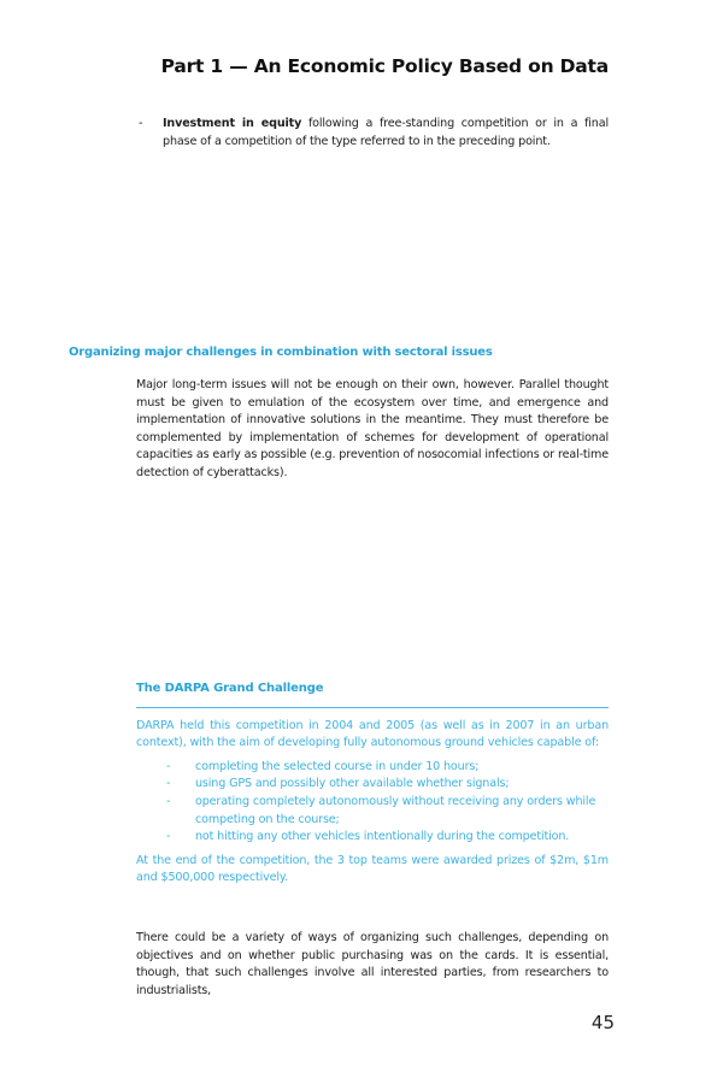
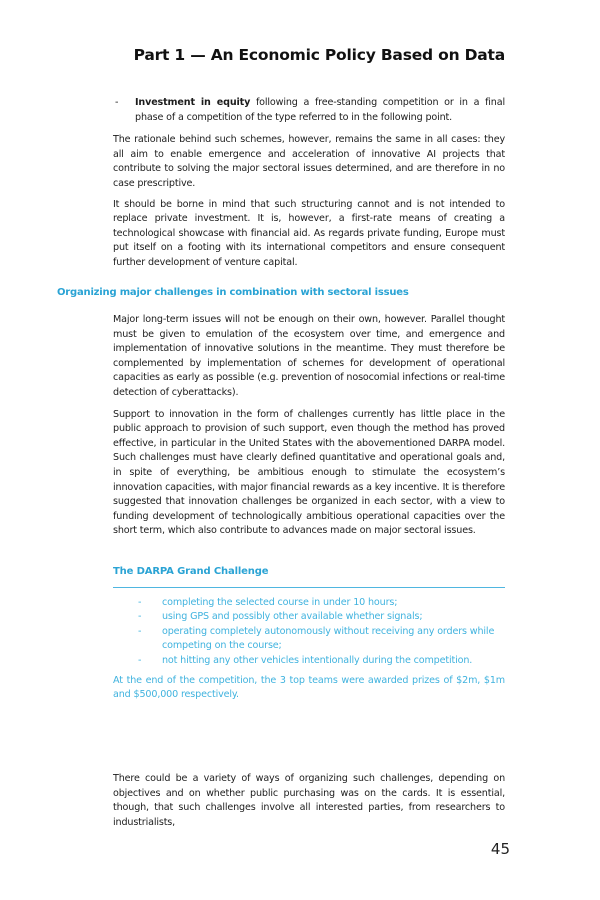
  Part 1 — An Economic Policy Based on Data
  -
- Investment in equity following a free-standing competition or in a final phase of a competition of the type referred to in the preceding point.
+ Investment in equity following a free-standing competition or in a final phase of a competition of the type referred to in the following point.
+ The rationale behind such schemes, however, remains the same in all cases: they all aim to enable emergence and acceleration of innovative AI projects that contribute to solving the major sectoral issues determined, and are therefore in no case prescriptive.
+ It should be borne in mind that such structuring cannot and is not intended to replace private investment. It is, however, a first-rate means of creating a technological showcase with financial aid. As regards private funding, Europe must put itself on a footing with its international competitors and ensure consequent further development of venture capital.
  Organizing major challenges in combination with sectoral issues
  Major long-term issues will not be enough on their own, however. Parallel thought must be given to emulation of the ecosystem over time, and emergence and implementation of innovative solutions in the meantime. They must therefore be complemented by implementation of schemes for development of operational capacities as early as possible (e.g. prevention of nosocomial infections or real-time detection of cyberattacks).
+ Support to innovation in the form of challenges currently has little place in the public approach to provision of such support, even though the method has proved effective, in particular in the United States with the abovementioned DARPA model. Such challenges must have clearly defined quantitative and operational goals and, in spite of everything, be ambitious enough to stimulate the ecosystem’s innovation capacities, with major financial rewards as a key incentive. It is therefore suggested that innovation challenges be organized in each sector, with a view to funding development of technologically ambitious operational capacities over the short term, which also contribute to advances made on major sectoral issues.
  The DARPA Grand Challenge
- DARPA held this competition in 2004 and 2005 (as well as in 2007 in an urban context), with the aim of developing fully autonomous ground vehicles capable of:
  -
  completing the selected course in under 10 hours;
  -
  using GPS and possibly other available whether signals;
  -
  operating completely autonomously without receiving any orders while competing on the course;
  -
  not hitting any other vehicles intentionally during the competition.
  At the end of the competition, the 3 top teams were awarded prizes of $2m, $1m and $500,000 respectively.
  There could be a variety of ways of organizing such challenges, depending on objectives and on whether public purchasing was on the cards. It is essential, though, that such challenges involve all interested parties, from researchers to industrialists,
  45
